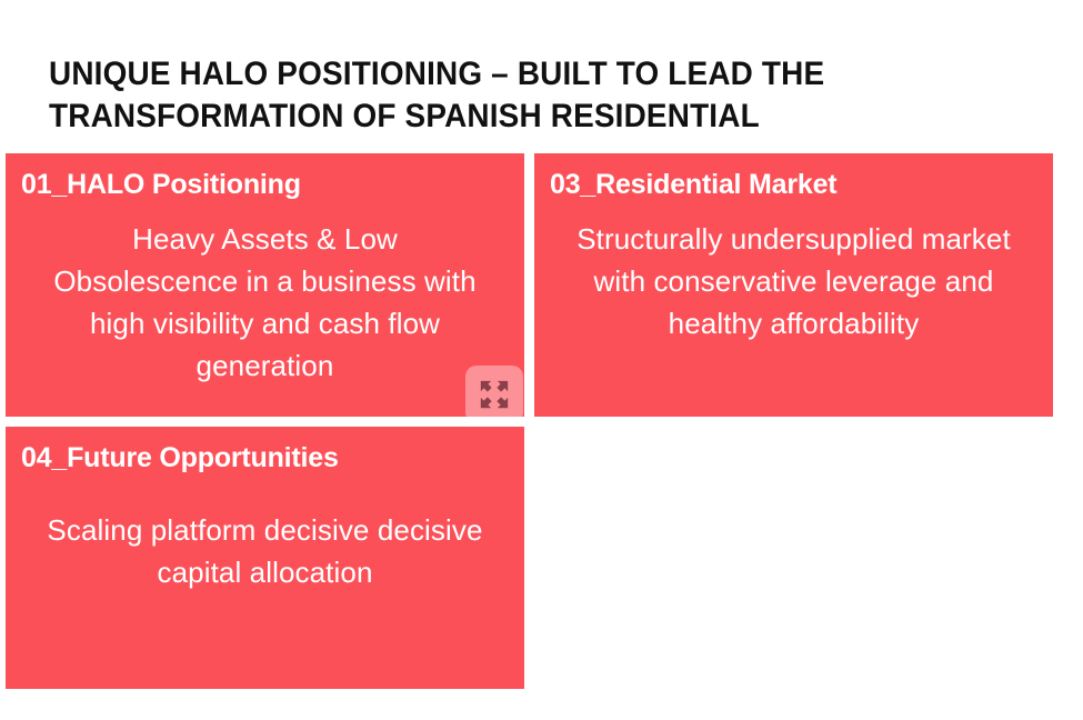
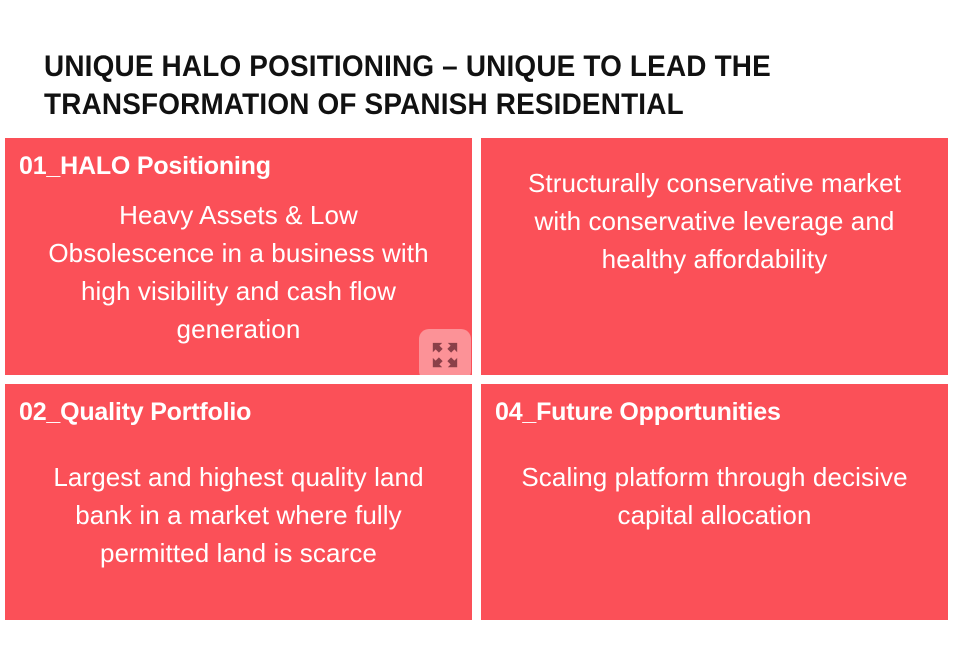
- UNIQUE HALO POSITIONING – BUILT TO LEAD THE TRANSFORMATION OF SPANISH RESIDENTIAL
+ UNIQUE HALO POSITIONING – UNIQUE TO LEAD THE TRANSFORMATION OF SPANISH RESIDENTIAL
  01_HALO Positioning
  Heavy Assets & Low Obsolescence in a business with high visibility and cash flow generation
- 03_Residential Market
- Structurally undersupplied market with conservative leverage and healthy affordability
+ Structurally conservative market with conservative leverage and healthy affordability
+ 02_Quality Portfolio
+ Largest and highest quality land bank in a market where fully permitted land is scarce
  04_Future Opportunities
- Scaling platform decisive decisive capital allocation
+ Scaling platform through decisive capital allocation
